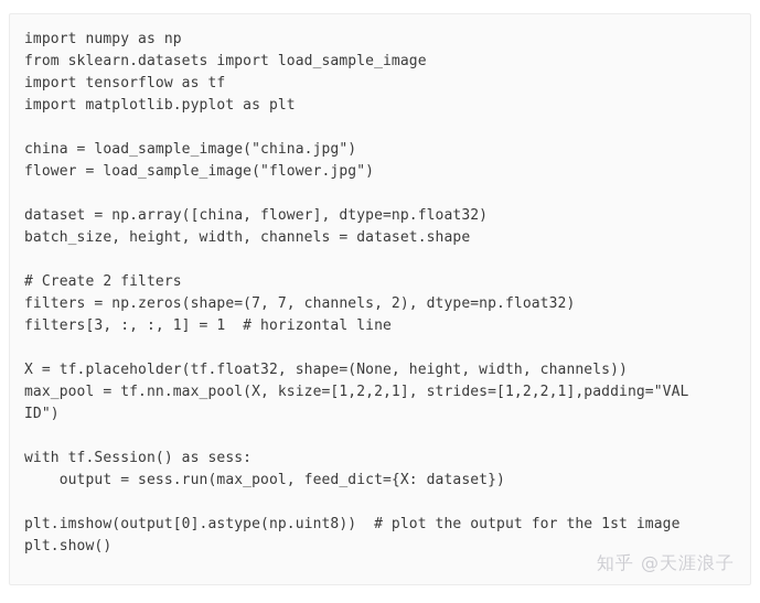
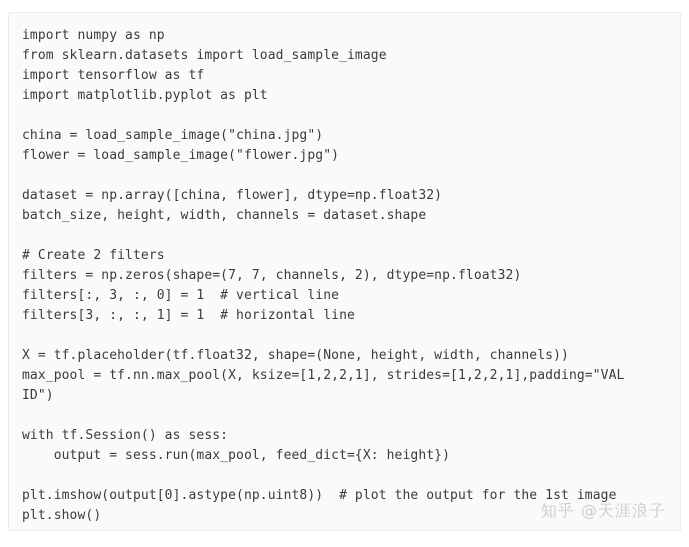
  import numpy as np
  from sklearn.datasets import load_sample_image
  import tensorflow as tf
  import matplotlib.pyplot as plt
  china = load_sample_image("china.jpg")
  flower = load_sample_image("flower.jpg")
  dataset = np.array([china, flower], dtype=np.float32)
  batch_size, height, width, channels = dataset.shape
  # Create 2 filters
  filters = np.zeros(shape=(7, 7, channels, 2), dtype=np.float32)
+ filters[:, 3, :, 0] = 1 # vertical line
  filters[3, :, :, 1] = 1 # horizontal line
  X = tf.placeholder(tf.float32, shape=(None, height, width, channels))
  max_pool = tf.nn.max_pool(X, ksize=[1,2,2,1], strides=[1,2,2,1],padding="VAL
  ID")
  with tf.Session() as sess:
- output = sess.run(max_pool, feed_dict={X: dataset})
+ output = sess.run(max_pool, feed_dict={X: height})
  plt.imshow(output[0].astype(np.uint8)) # plot the output for the 1st image
  plt.show()
  知乎 @天涯浪子
